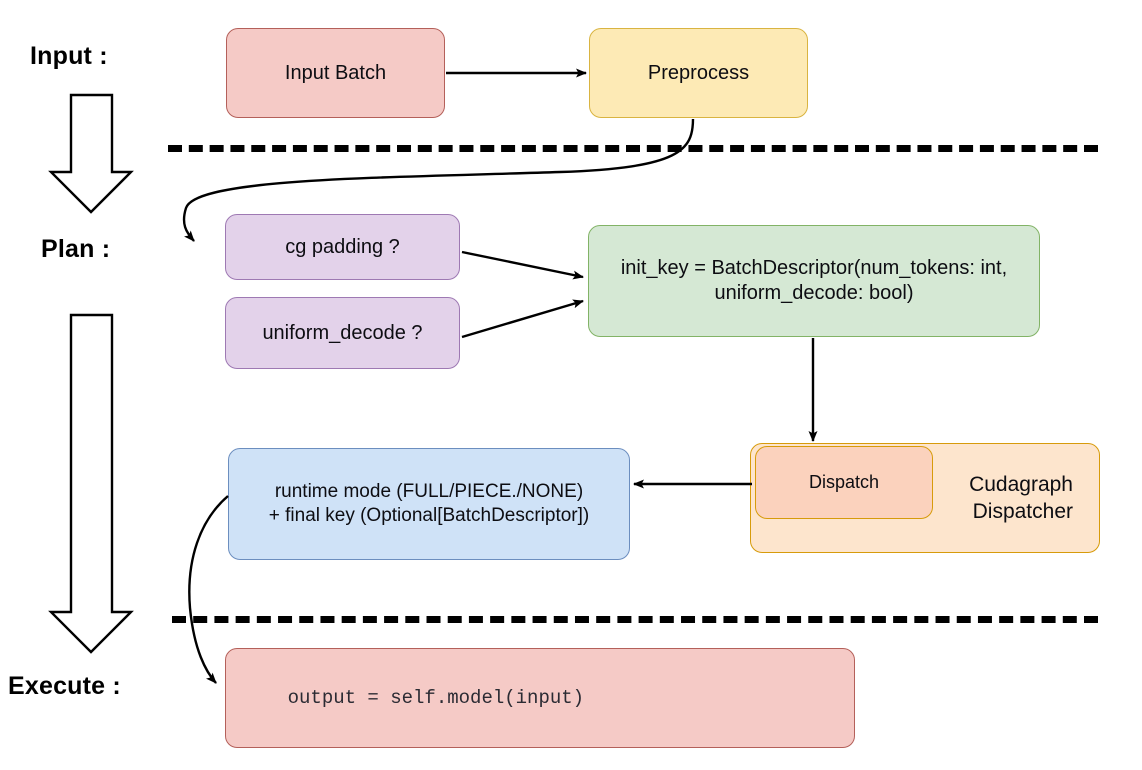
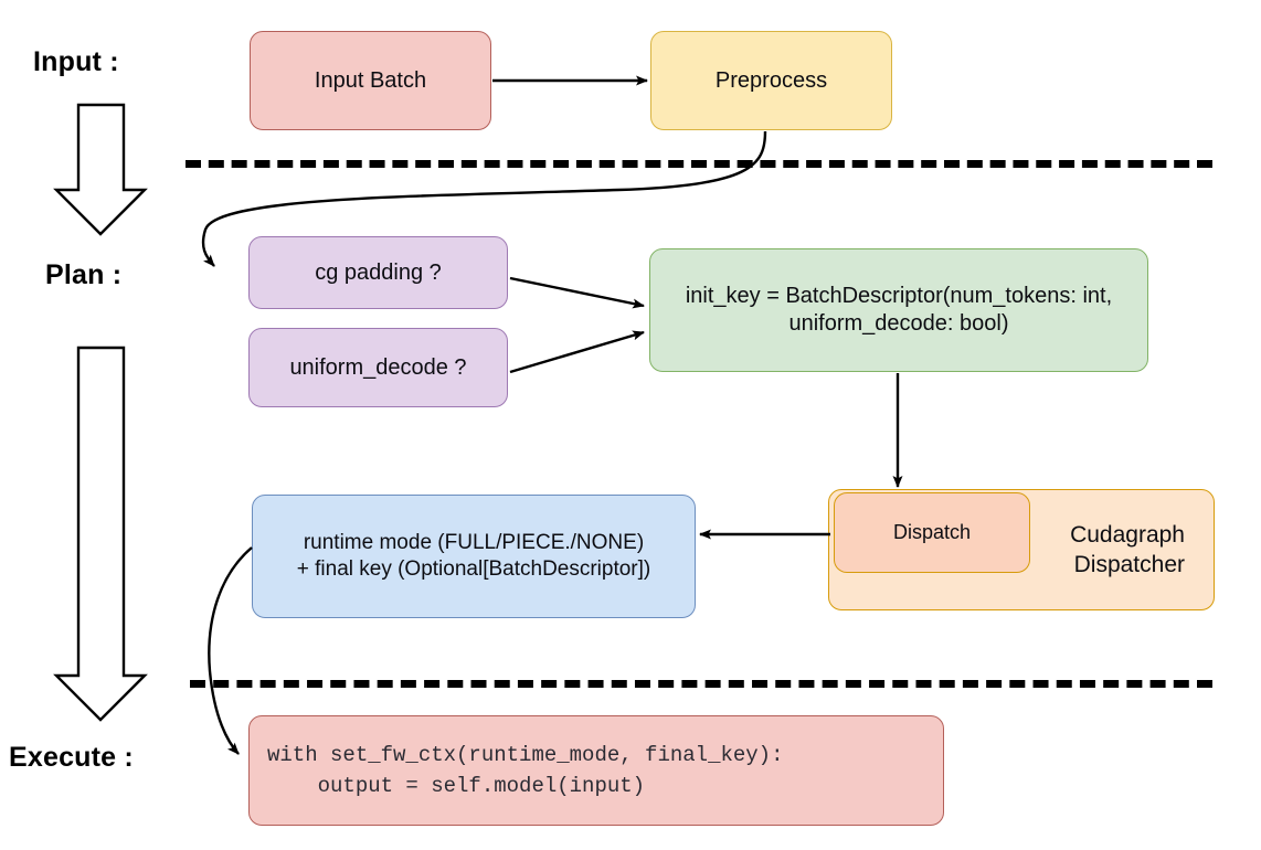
  Input :
  Plan :
  Execute :
  Input Batch
  Preprocess
  cg padding ?
  uniform_decode ?
  init_key = BatchDescriptor(num_tokens: int,
  uniform_decode: bool)
  Cudagraph
  Dispatcher
  Dispatch
  runtime mode (FULL/PIECE./NONE)
  + final key (Optional[BatchDescriptor])
+ with set_fw_ctx(runtime_mode, final_key):
  output = self.model(input)
